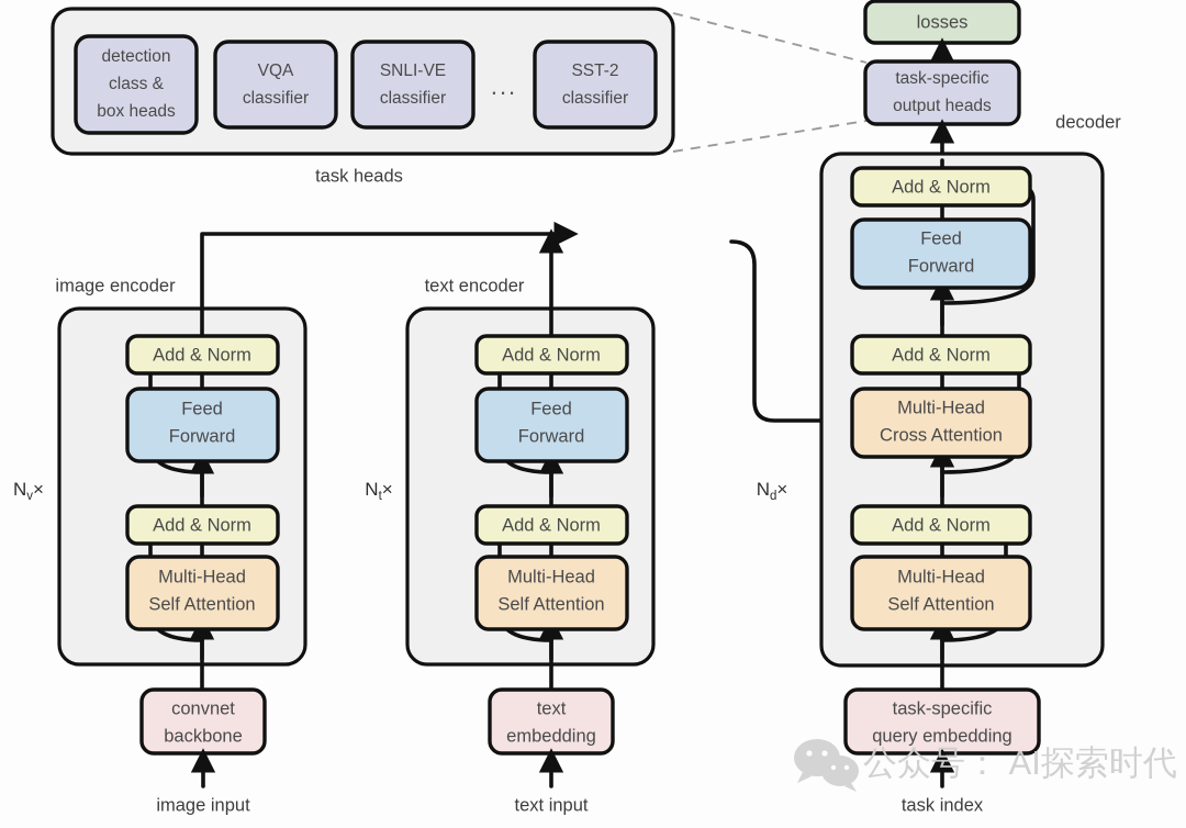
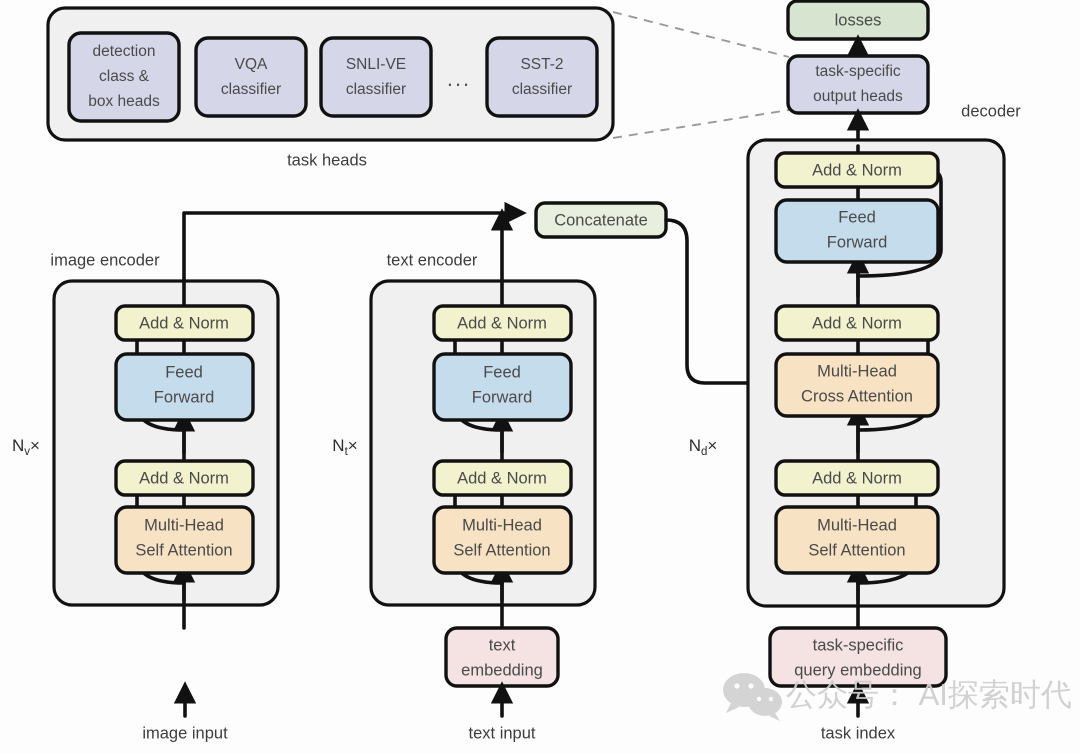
  detection
  class &
  box heads
  VQA
  classifier
  SNLI-VE
  classifier
  ...
  SST-2
  classifier
  task heads
  losses
  task-specific
  output heads
  image encoder
  Add & Norm
  Feed
  Forward
  Add & Norm
  Multi-Head
  Self Attention
  Nv ×
- convnet
- backbone
  image input
  text encoder
  Add & Norm
  Feed
  Forward
  Add & Norm
  Multi-Head
  Self Attention
  Nt ×
  text
  embedding
  text input
+ Concatenate
  decoder
  Add & Norm
  Feed
  Forward
  Add & Norm
  Multi-Head
  Cross Attention
  Add & Norm
  Multi-Head
  Self Attention
  Nd ×
  task-specific
  query embedding
  task index
  公众号： AI探索时代
